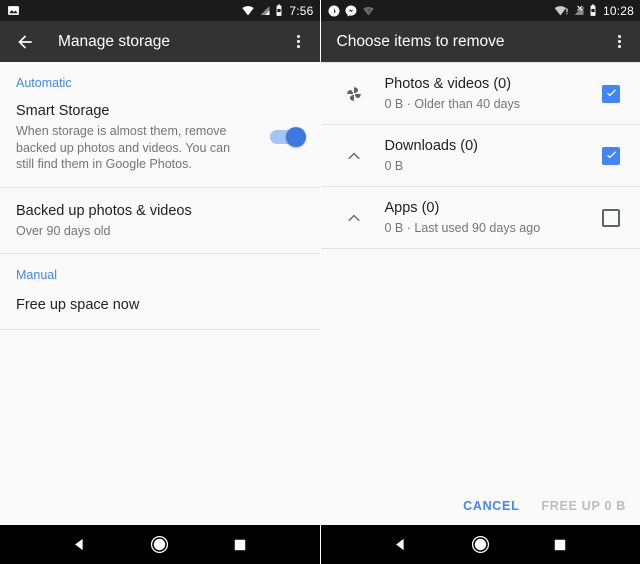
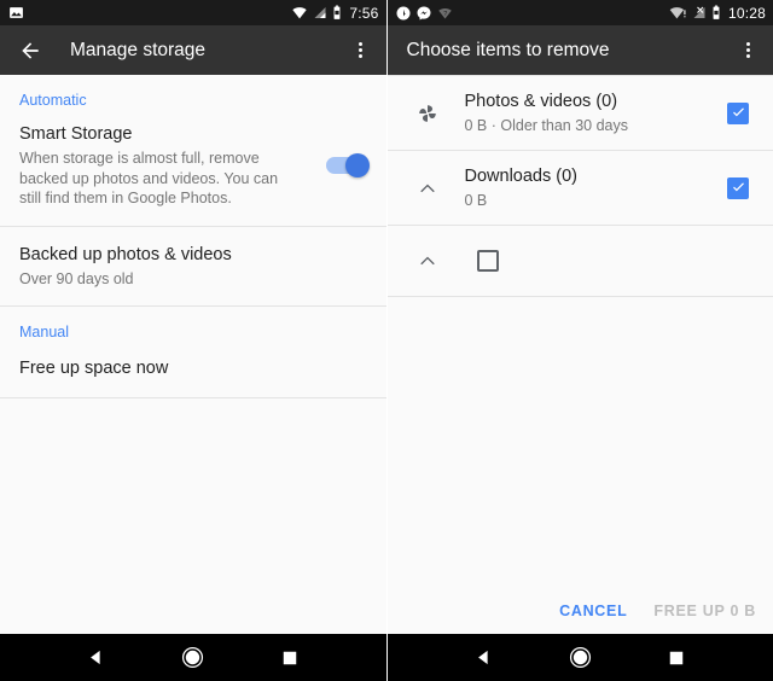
  7:56
  Manage storage
  Automatic
  Smart Storage
- When storage is almost them, remove backed up photos and videos. You can still find them in Google Photos.
+ When storage is almost full, remove backed up photos and videos. You can still find them in Google Photos.
  Backed up photos & videos
  Over 90 days old
  Manual
  Free up space now
  10:28
  Choose items to remove
  Photos & videos (0)
- 0 B · Older than 40 days
+ 0 B · Older than 30 days
  Downloads (0)
  0 B
- Apps (0)
- 0 B · Last used 90 days ago
  CANCEL
  FREE UP 0 B
